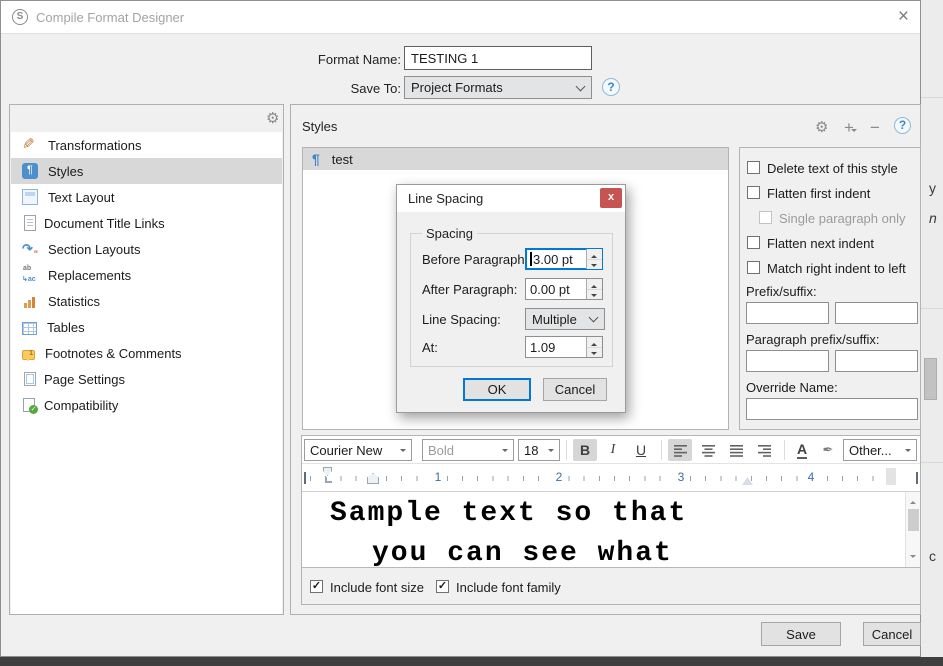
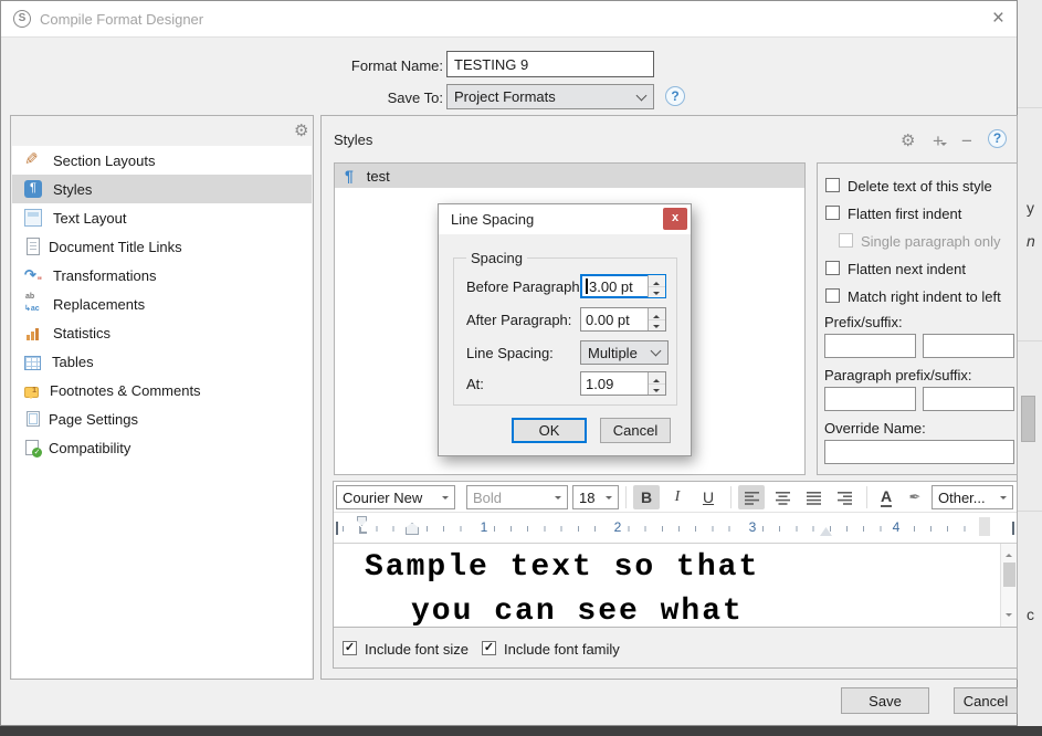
  y
  n
  c
  S
  Compile Format Designer
  ×
  Format Name:
- TESTING 1
+ TESTING 9
  Save To:
  Project Formats
  ?
  ⚙
- Transformations
+ Section Layouts
  Styles
  Text Layout
  Document Title Links
- Section Layouts
+ Transformations
  Replacements
  Statistics
  Tables
  Footnotes & Comments
  Page Settings
  Compatibility
  Styles
  ⚙
  +
  −
  ?
  ¶
  test
  Delete text of this style
  Flatten first indent
  Single paragraph only
  Flatten next indent
  Match right indent to left
  Prefix/suffix:
  Paragraph prefix/suffix:
  Override Name:
  Courier New
  Bold
  18
  B
  I
  U
  A
  ✒
  Other...
  1
  2
  3
  4
  Sample text so that
  you can see what
  Include font size
  Include font family
  Save
  Cancel
  Line Spacing
  x
  Spacing
  Before Paragraph
  3.00 pt
  After Paragraph:
  0.00 pt
  Line Spacing:
  Multiple
  At:
  1.09
  OK
  Cancel
